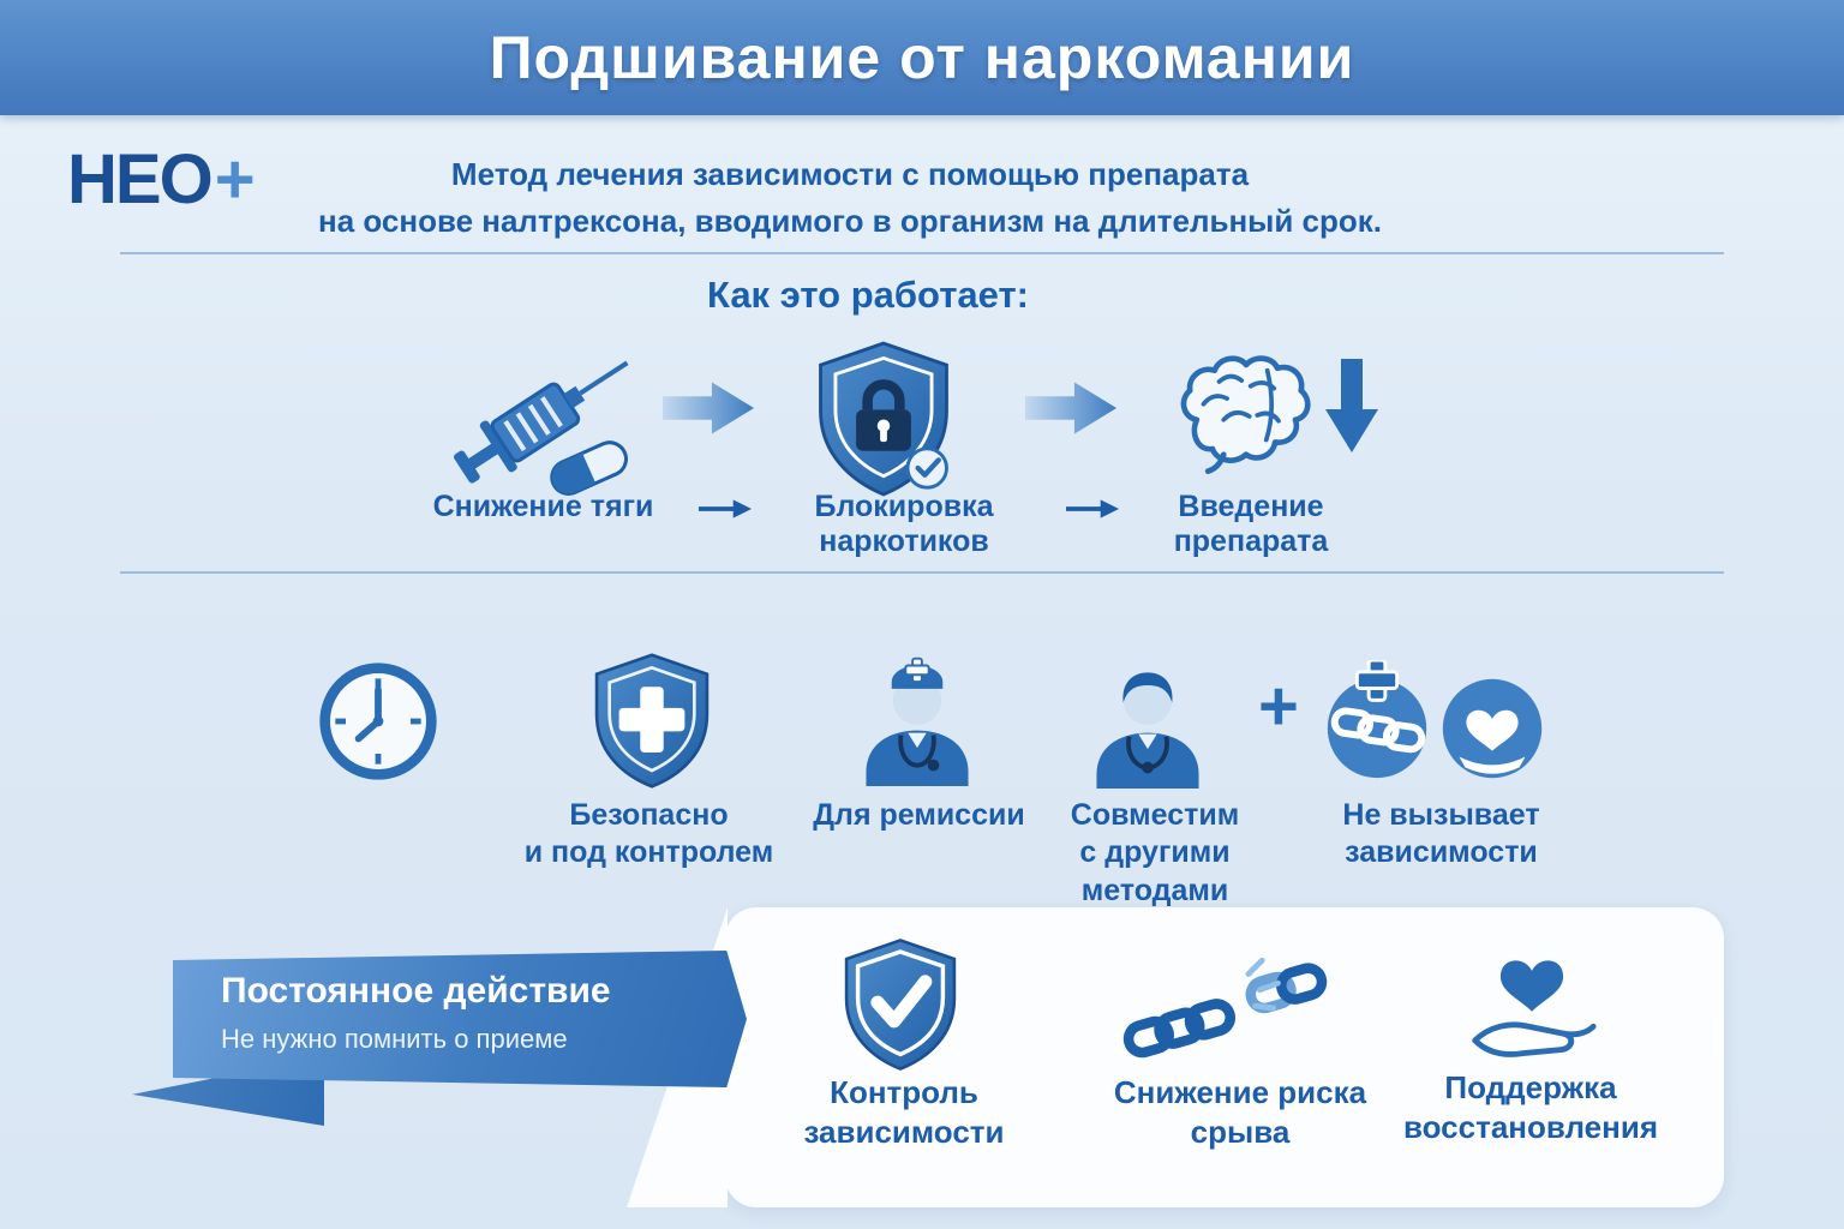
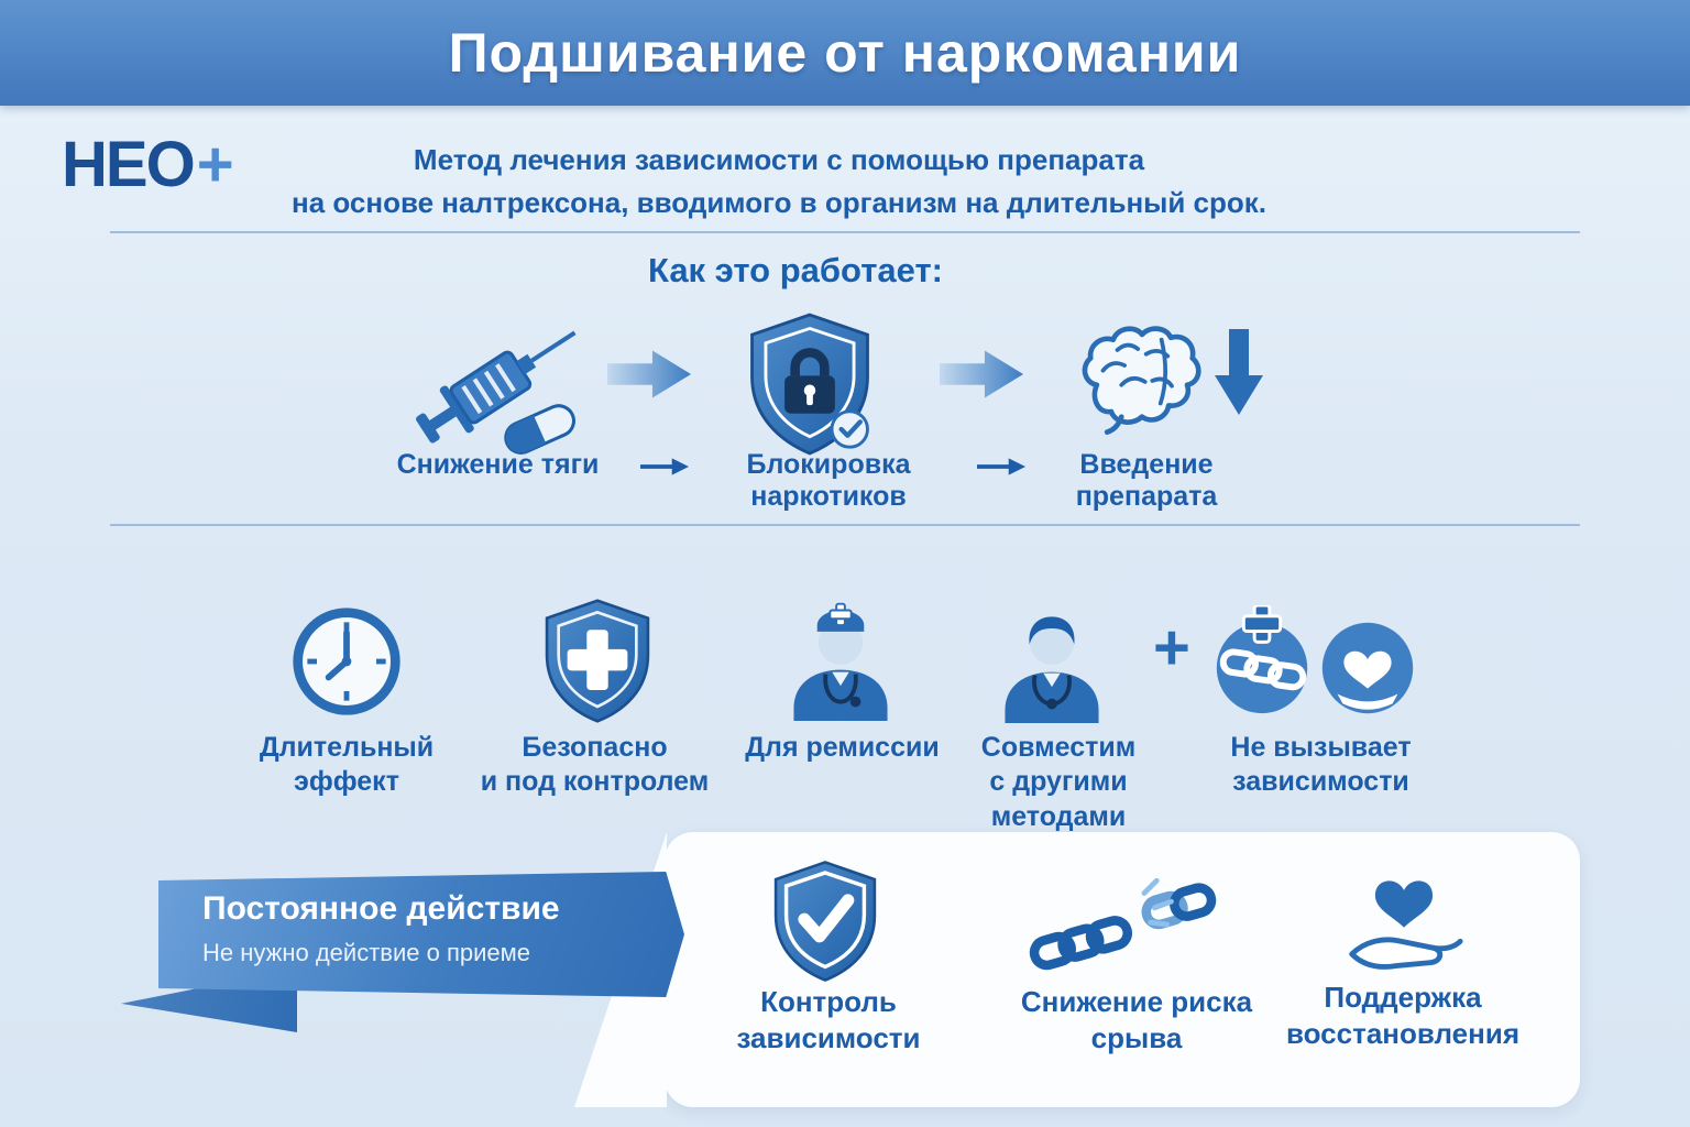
  Подшивание от наркомании
  НЕО+
  Метод лечения зависимости с помощью препарата
  на основе налтрексона, вводимого в организм на длительный срок.
  Как это работает:
  Снижение тяги
  Блокировка наркотиков
  Введение препарата
  +
+ Длительный эффект
  Безопасно
  и под контролем
  Для ремиссии
  Совместим
  с другими
  методами
  Не вызывает
  зависимости
  Постоянное действие
- Не нужно помнить о приеме
+ Не нужно действие о приеме
  Контроль зависимости
  Снижение риска срыва
  Поддержка
  восстановления
